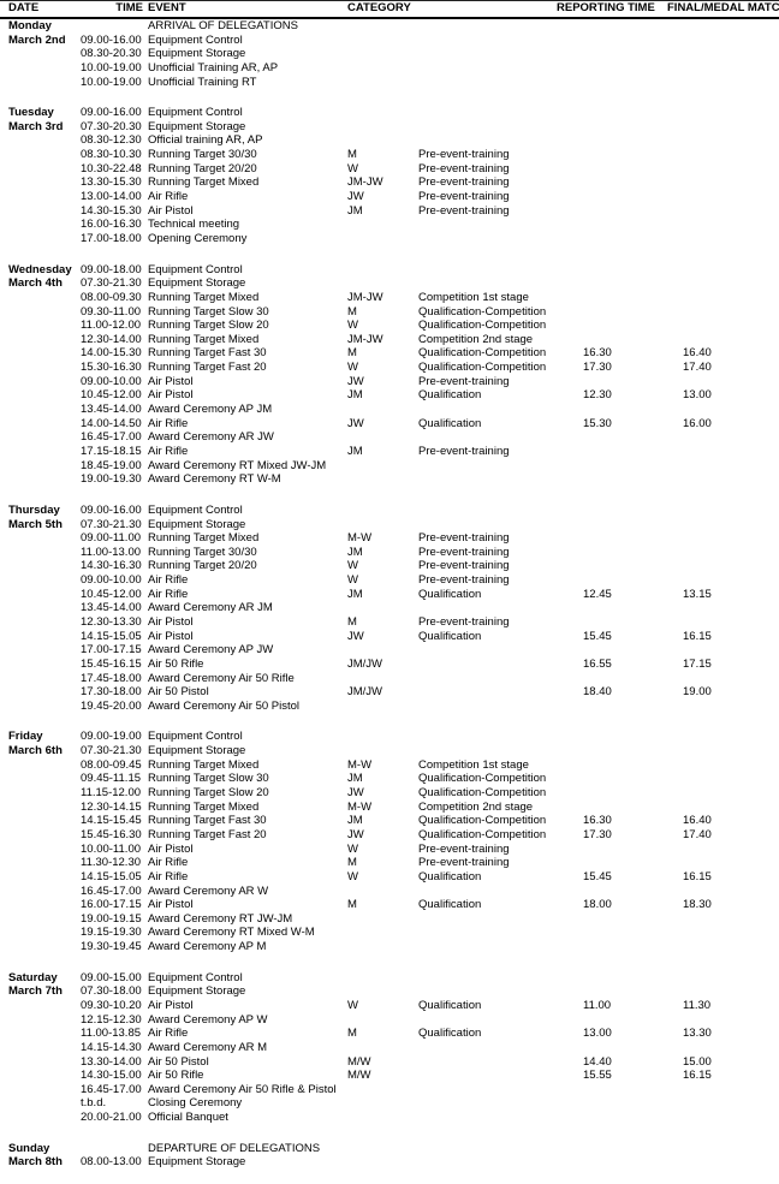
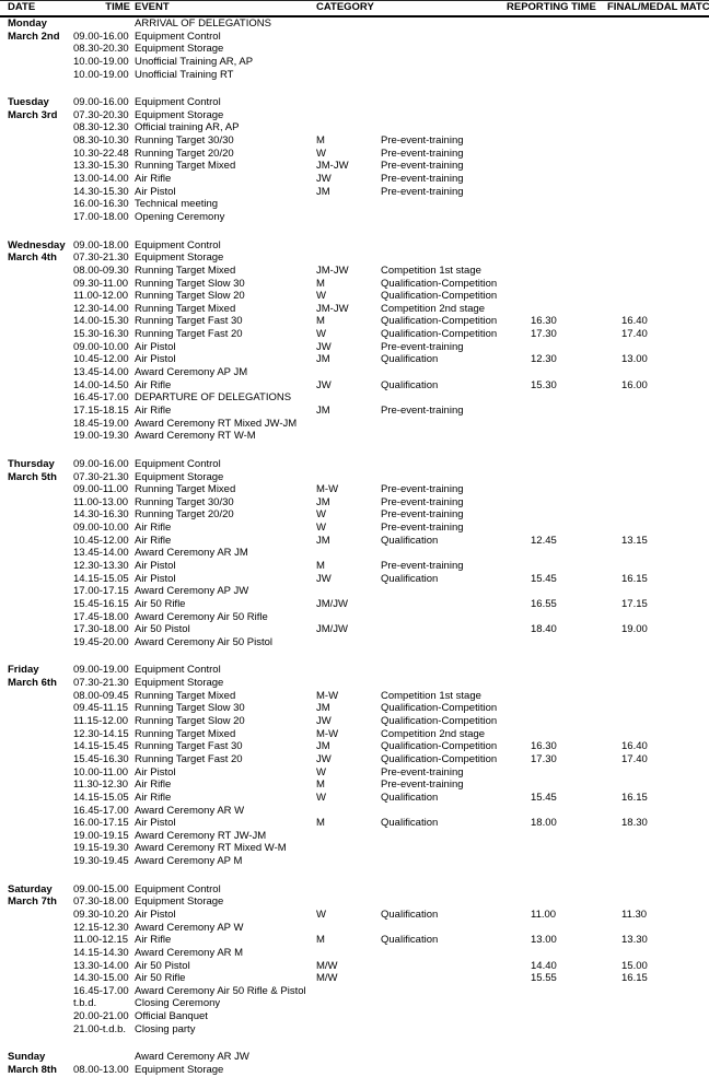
  DATE
  TIME
  EVENT
  CATEGORY
  REPORTING TIME
  FINAL/MEDAL MATC
  Monday
  ARRIVAL OF DELEGATIONS
  March 2nd
  09.00-16.00
  Equipment Control
  08.30-20.30
  Equipment Storage
  10.00-19.00
  Unofficial Training AR, AP
  10.00-19.00
  Unofficial Training RT
  Tuesday
  09.00-16.00
  Equipment Control
  March 3rd
  07.30-20.30
  Equipment Storage
  08.30-12.30
  Official training AR, AP
  08.30-10.30
  Running Target 30/30
  M
  Pre-event-training
  10.30-22.48
  Running Target 20/20
  W
  Pre-event-training
  13.30-15.30
  Running Target Mixed
  JM-JW
  Pre-event-training
  13.00-14.00
  Air Rifle
  JW
  Pre-event-training
  14.30-15.30
  Air Pistol
  JM
  Pre-event-training
  16.00-16.30
  Technical meeting
  17.00-18.00
  Opening Ceremony
  Wednesday
  09.00-18.00
  Equipment Control
  March 4th
  07.30-21.30
  Equipment Storage
  08.00-09.30
  Running Target Mixed
  JM-JW
  Competition 1st stage
  09.30-11.00
  Running Target Slow 30
  M
  Qualification-Competition
  11.00-12.00
  Running Target Slow 20
  W
  Qualification-Competition
  12.30-14.00
  Running Target Mixed
  JM-JW
  Competition 2nd stage
  14.00-15.30
  Running Target Fast 30
  M
  Qualification-Competition
  16.30
  16.40
  15.30-16.30
  Running Target Fast 20
  W
  Qualification-Competition
  17.30
  17.40
  09.00-10.00
  Air Pistol
  JW
  Pre-event-training
  10.45-12.00
  Air Pistol
  JM
  Qualification
  12.30
  13.00
  13.45-14.00
  Award Ceremony AP JM
  14.00-14.50
  Air Rifle
  JW
  Qualification
  15.30
  16.00
  16.45-17.00
- Award Ceremony AR JW
+ DEPARTURE OF DELEGATIONS
  17.15-18.15
  Air Rifle
  JM
  Pre-event-training
  18.45-19.00
  Award Ceremony RT Mixed JW-JM
  19.00-19.30
  Award Ceremony RT W-M
  Thursday
  09.00-16.00
  Equipment Control
  March 5th
  07.30-21.30
  Equipment Storage
  09.00-11.00
  Running Target Mixed
  M-W
  Pre-event-training
  11.00-13.00
  Running Target 30/30
  JM
  Pre-event-training
  14.30-16.30
  Running Target 20/20
  W
  Pre-event-training
  09.00-10.00
  Air Rifle
  W
  Pre-event-training
  10.45-12.00
  Air Rifle
  JM
  Qualification
  12.45
  13.15
  13.45-14.00
  Award Ceremony AR JM
  12.30-13.30
  Air Pistol
  M
  Pre-event-training
  14.15-15.05
  Air Pistol
  JW
  Qualification
  15.45
  16.15
  17.00-17.15
  Award Ceremony AP JW
  15.45-16.15
  Air 50 Rifle
  JM/JW
  16.55
  17.15
  17.45-18.00
  Award Ceremony Air 50 Rifle
  17.30-18.00
  Air 50 Pistol
  JM/JW
  18.40
  19.00
  19.45-20.00
  Award Ceremony Air 50 Pistol
  Friday
  09.00-19.00
  Equipment Control
  March 6th
  07.30-21.30
  Equipment Storage
  08.00-09.45
  Running Target Mixed
  M-W
  Competition 1st stage
  09.45-11.15
  Running Target Slow 30
  JM
  Qualification-Competition
  11.15-12.00
  Running Target Slow 20
  JW
  Qualification-Competition
  12.30-14.15
  Running Target Mixed
  M-W
  Competition 2nd stage
  14.15-15.45
  Running Target Fast 30
  JM
  Qualification-Competition
  16.30
  16.40
  15.45-16.30
  Running Target Fast 20
  JW
  Qualification-Competition
  17.30
  17.40
  10.00-11.00
  Air Pistol
  W
  Pre-event-training
  11.30-12.30
  Air Rifle
  M
  Pre-event-training
  14.15-15.05
  Air Rifle
  W
  Qualification
  15.45
  16.15
  16.45-17.00
  Award Ceremony AR W
  16.00-17.15
  Air Pistol
  M
  Qualification
  18.00
  18.30
  19.00-19.15
  Award Ceremony RT JW-JM
  19.15-19.30
  Award Ceremony RT Mixed W-M
  19.30-19.45
  Award Ceremony AP M
  Saturday
  09.00-15.00
  Equipment Control
  March 7th
  07.30-18.00
  Equipment Storage
  09.30-10.20
  Air Pistol
  W
  Qualification
  11.00
  11.30
  12.15-12.30
  Award Ceremony AP W
- 11.00-13.85
+ 11.00-12.15
  Air Rifle
  M
  Qualification
  13.00
  13.30
  14.15-14.30
  Award Ceremony AR M
  13.30-14.00
  Air 50 Pistol
  M/W
  14.40
  15.00
  14.30-15.00
  Air 50 Rifle
  M/W
  15.55
  16.15
  16.45-17.00
  Award Ceremony Air 50 Rifle & Pistol
  t.b.d.
  Closing Ceremony
  20.00-21.00
  Official Banquet
+ 21.00-t.d.b.
+ Closing party
  Sunday
- DEPARTURE OF DELEGATIONS
+ Award Ceremony AR JW
  March 8th
  08.00-13.00
  Equipment Storage
